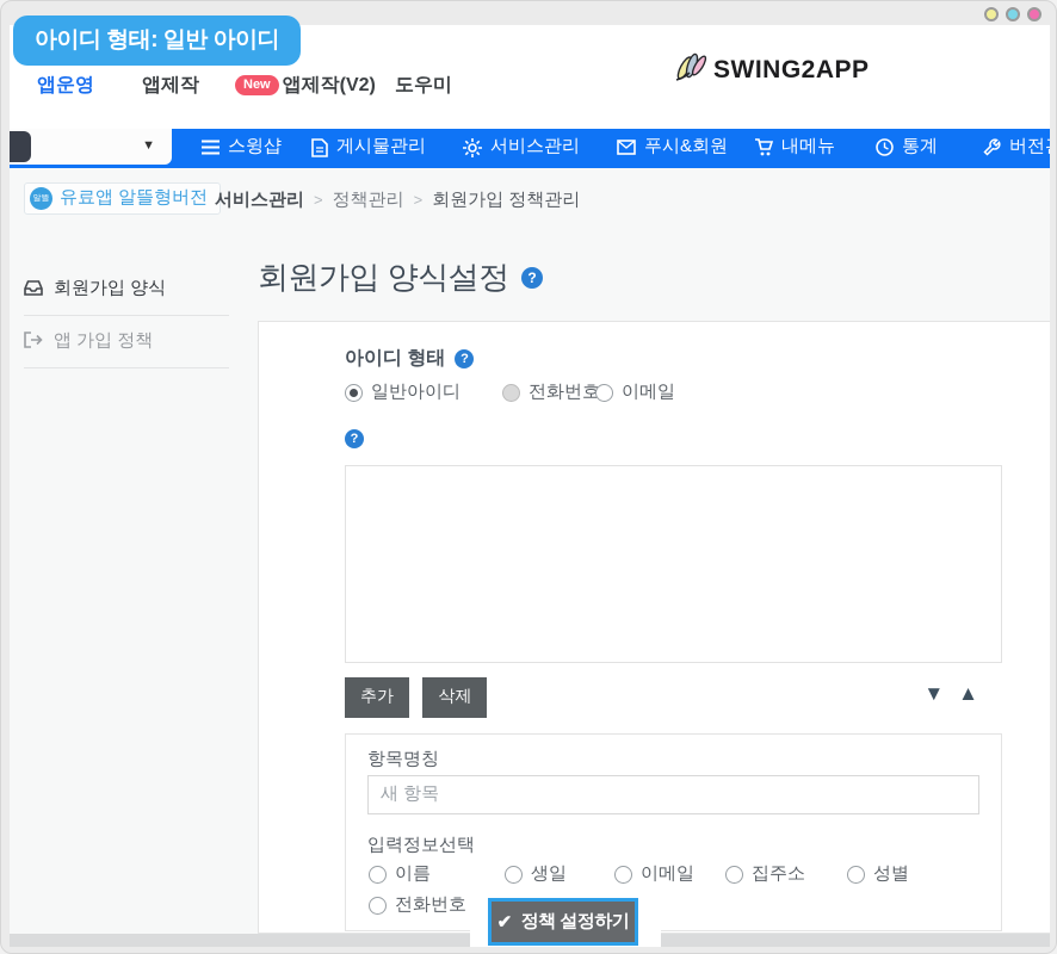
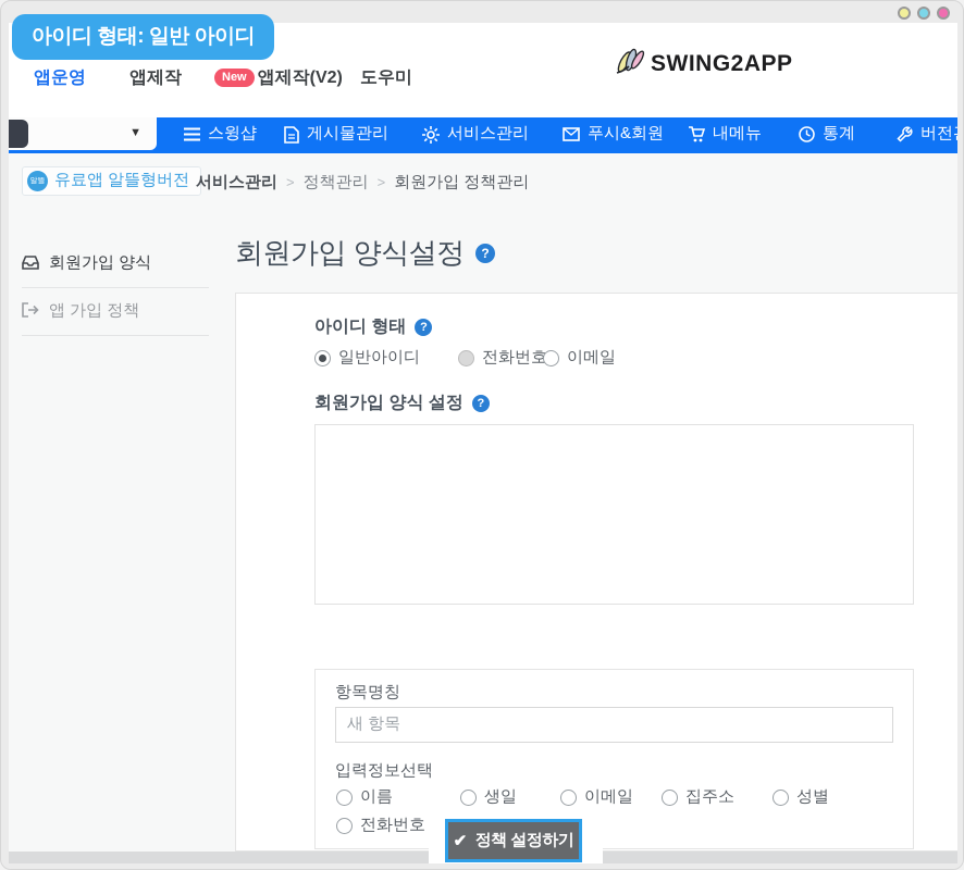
  아이디 형태: 일반 아이디
  앱운영
  앱제작
  New 앱제작(V2)
  도우미
  SWING2APP
  ▼
  스윙샵
  게시물관리
  서비스관리
  푸시&회원
  내메뉴
  통계
  유료앱 알뜰형버전
  서비스관리 > 정책관리 > 회원가입 정책관리
  회원가입 양식
  앱 가입 정책
  회원가입 양식설정
  ?
  아이디 형태
  ?
  일반아이디
  전화번호
  이메일
+ 회원가입 양식 설정
  ?
- 추가 삭제
- ▼▲
  항목명칭
  새 항목
  입력정보선택
  이름
  생일
  이메일
  집주소
  성별
  전화번호
  ✔
  정책 설정하기
